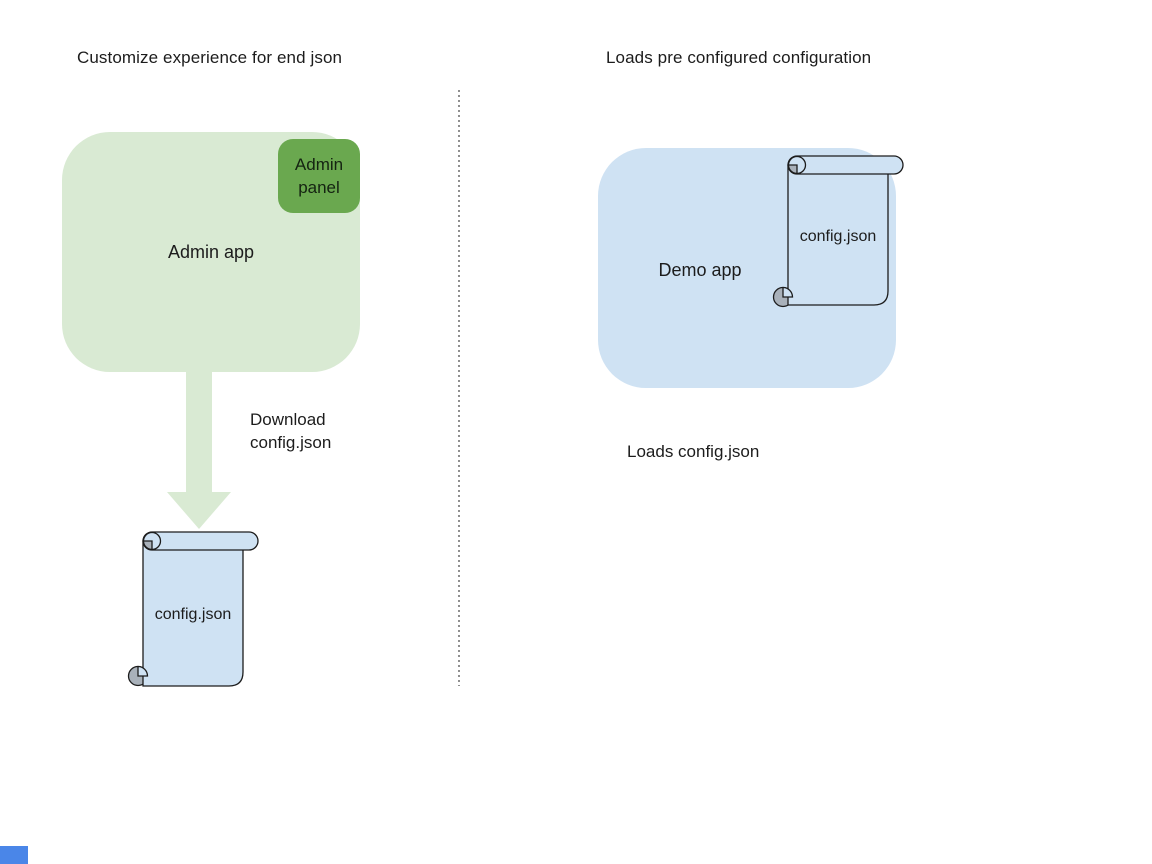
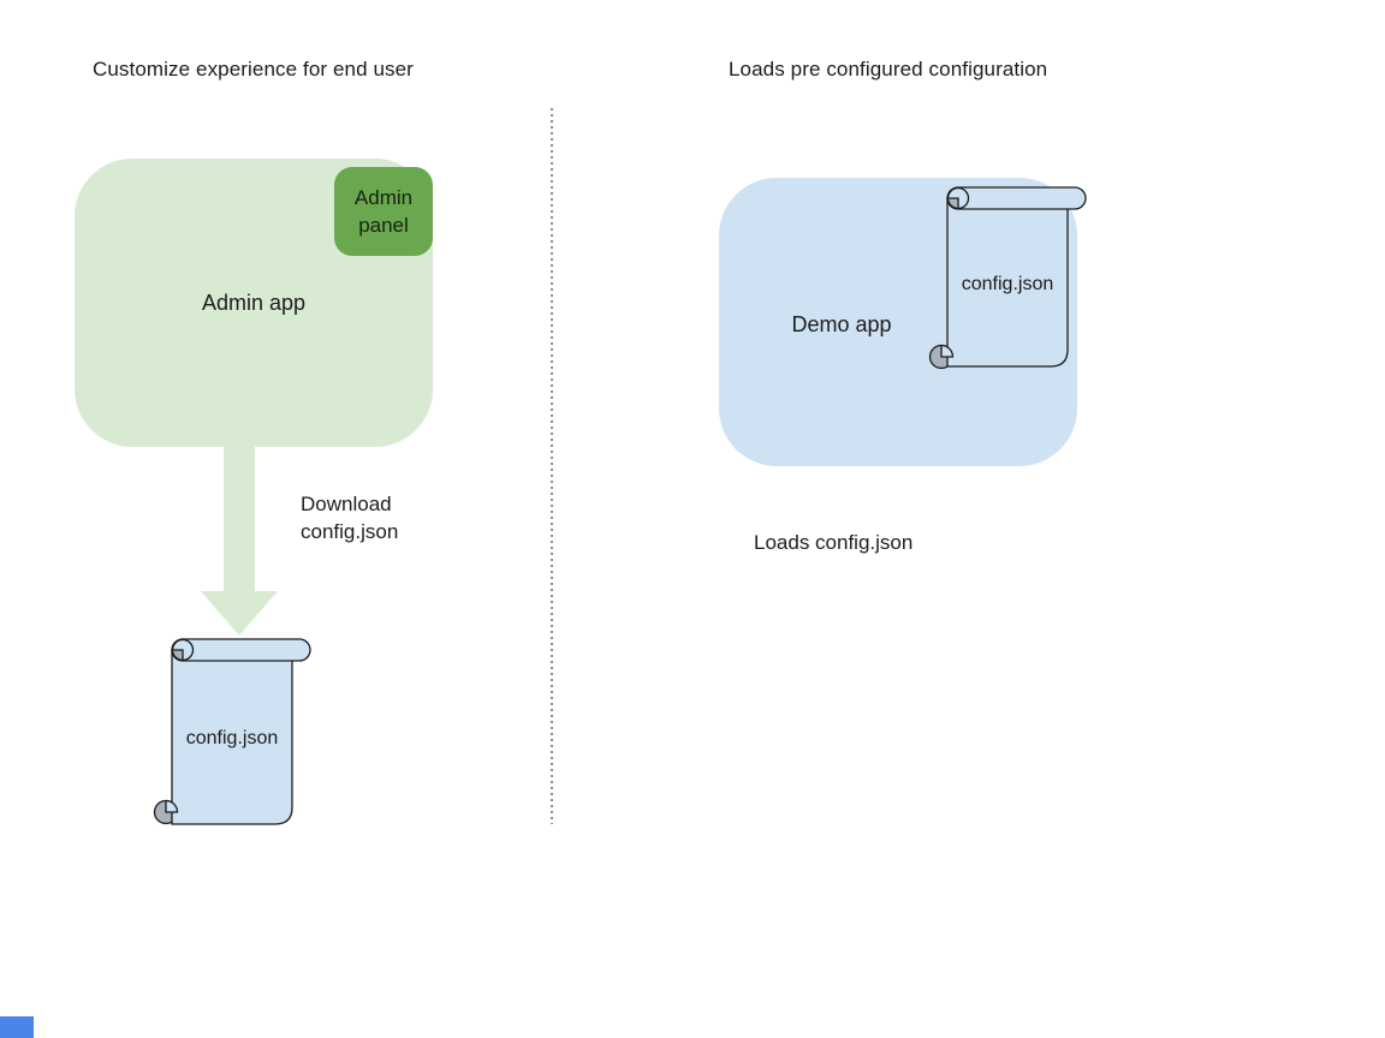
- Customize experience for end json
+ Customize experience for end user
  Loads pre configured configuration
  Admin app
  Admin panel
  Download config.json
  config.json
  Demo app
  config.json
  Loads config.json
